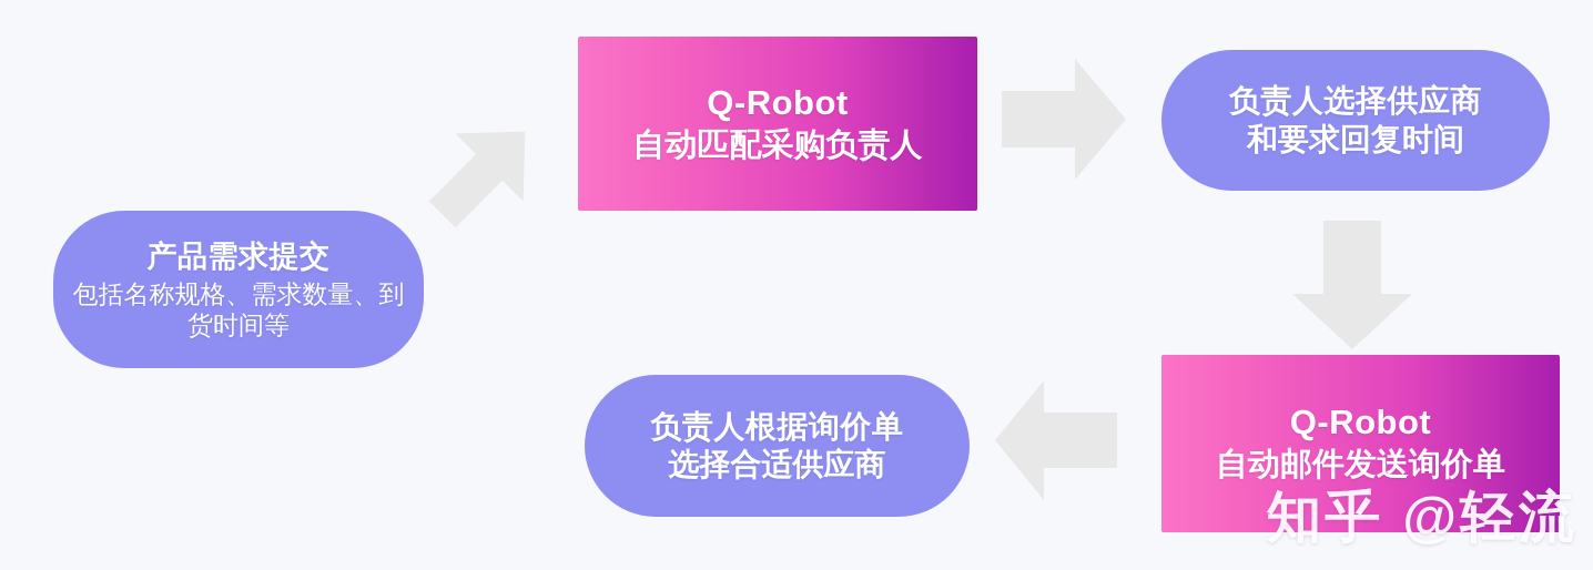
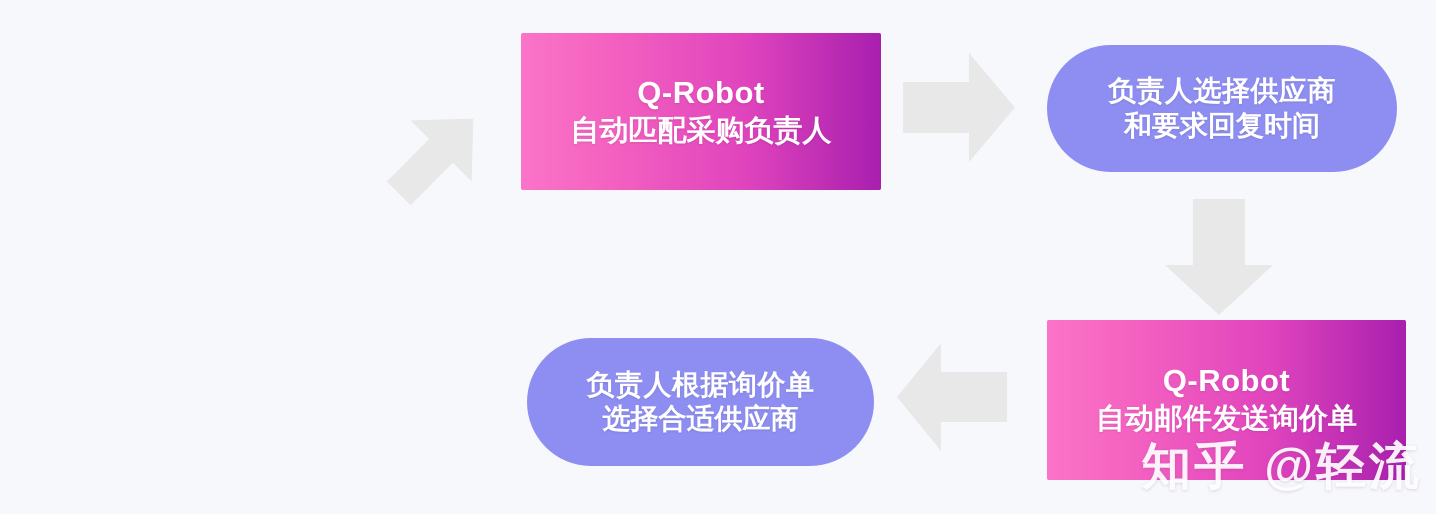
- 产品需求提交
- 包括名称规格、需求数量、到货时间等
  Q-Robot
  自动匹配采购负责人
  负责人选择供应商
  和要求回复时间
  Q-Robot
  自动邮件发送询价单
  负责人根据询价单
  选择合适供应商
  知乎 @轻流
